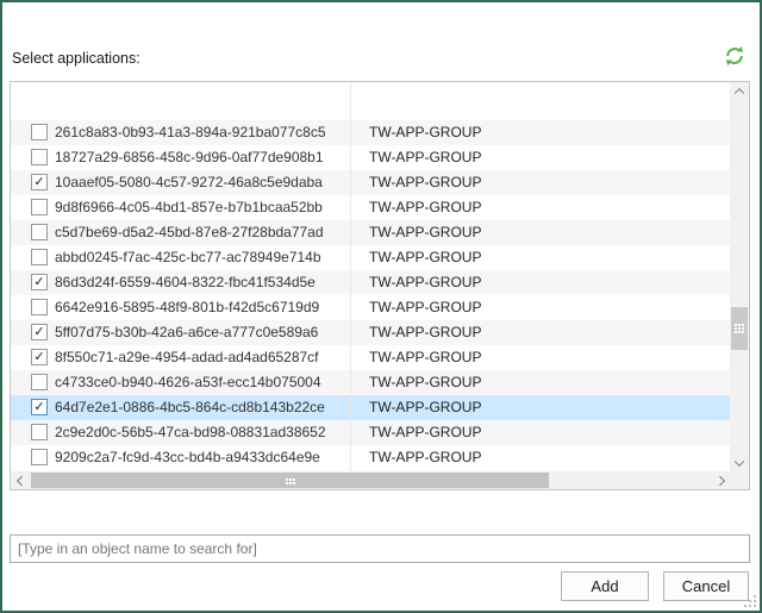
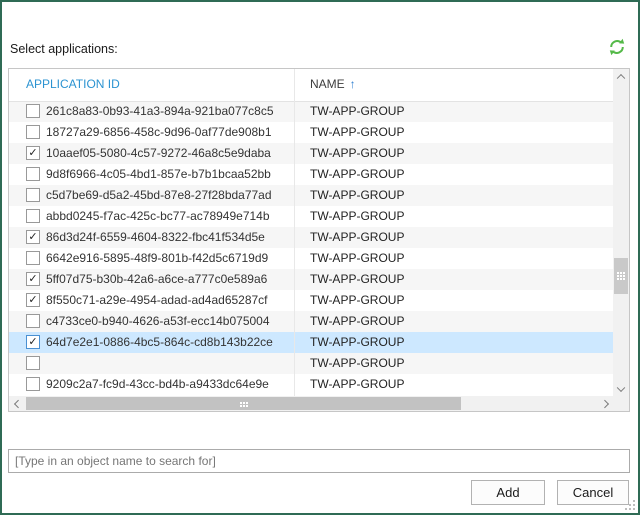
  Select applications:
+ APPLICATION ID
+ NAME ↑
  261c8a83-0b93-41a3-894a-921ba077c8c5
  TW-APP-GROUP
  18727a29-6856-458c-9d96-0af77de908b1
  TW-APP-GROUP
  ✓
  10aaef05-5080-4c57-9272-46a8c5e9daba
  TW-APP-GROUP
  9d8f6966-4c05-4bd1-857e-b7b1bcaa52bb
  TW-APP-GROUP
  c5d7be69-d5a2-45bd-87e8-27f28bda77ad
  TW-APP-GROUP
  abbd0245-f7ac-425c-bc77-ac78949e714b
  TW-APP-GROUP
  ✓
  86d3d24f-6559-4604-8322-fbc41f534d5e
  TW-APP-GROUP
  6642e916-5895-48f9-801b-f42d5c6719d9
  TW-APP-GROUP
  ✓
  5ff07d75-b30b-42a6-a6ce-a777c0e589a6
  TW-APP-GROUP
  ✓
  8f550c71-a29e-4954-adad-ad4ad65287cf
  TW-APP-GROUP
  c4733ce0-b940-4626-a53f-ecc14b075004
  TW-APP-GROUP
  ✓
  64d7e2e1-0886-4bc5-864c-cd8b143b22ce
  TW-APP-GROUP
- 2c9e2d0c-56b5-47ca-bd98-08831ad38652
  TW-APP-GROUP
  9209c2a7-fc9d-43cc-bd4b-a9433dc64e9e
  TW-APP-GROUP
  [Type in an object name to search for]
  Add
  Cancel
